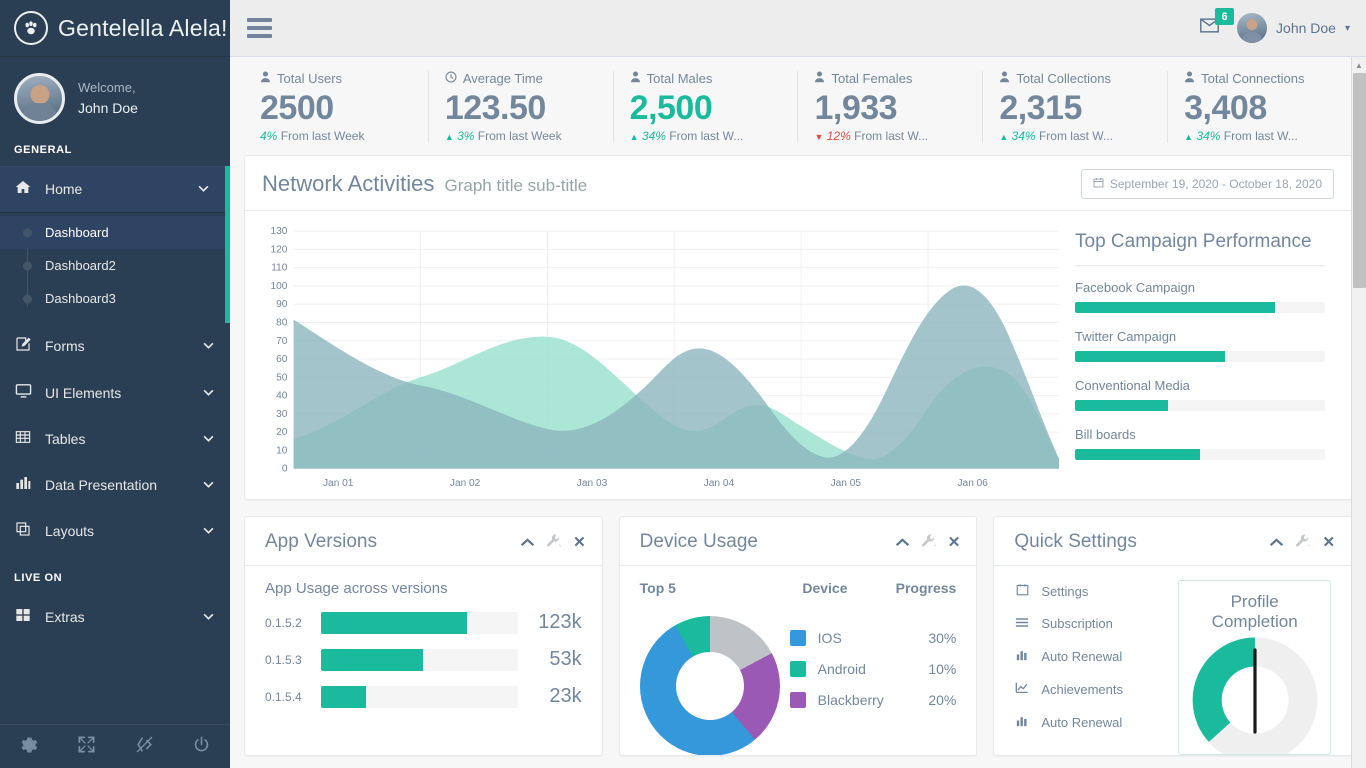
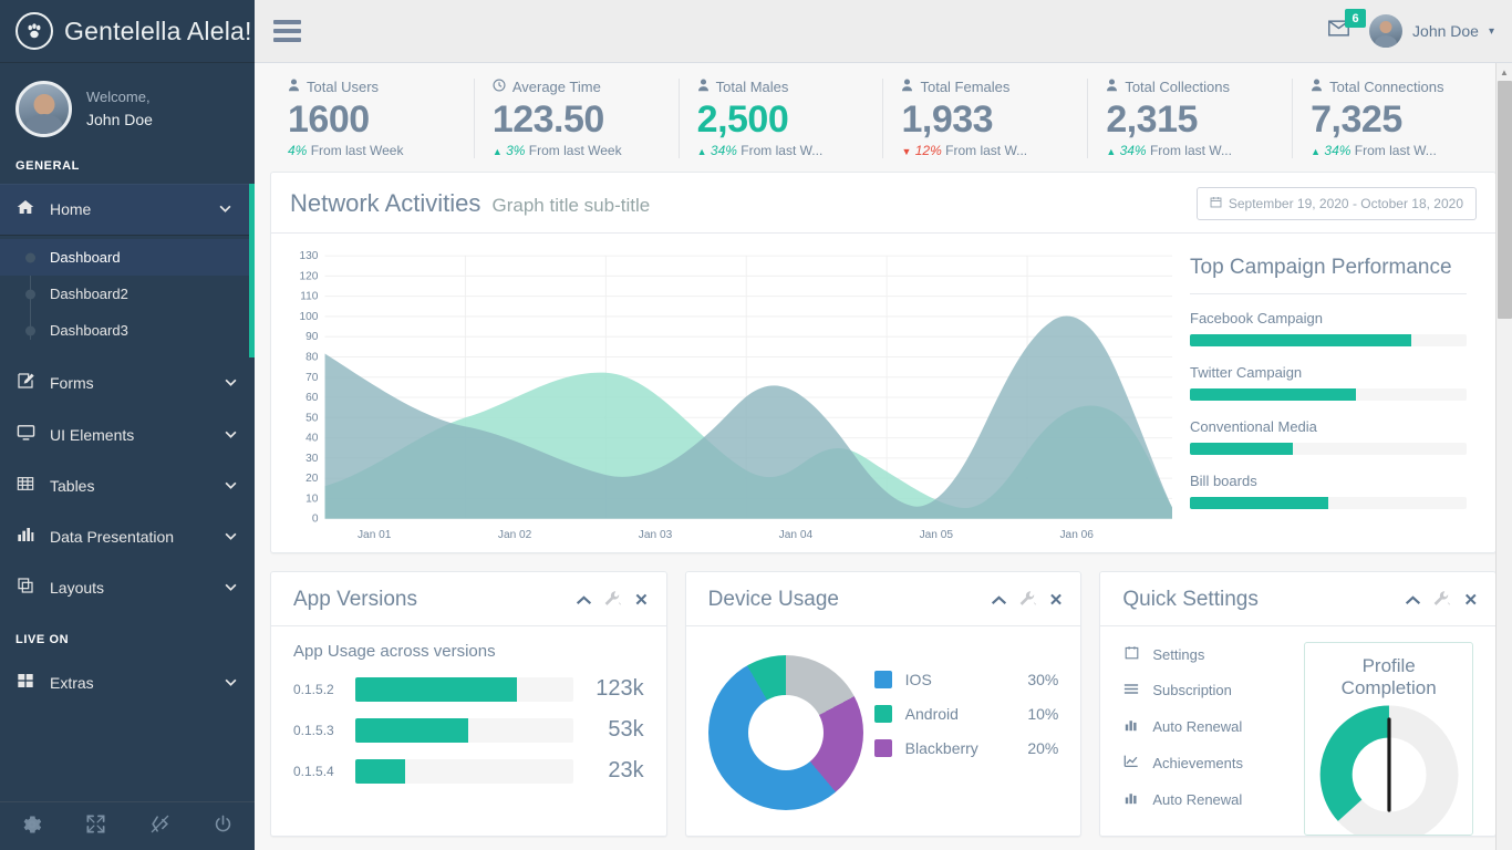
  Gentelella Alela!
  Welcome,
  John Doe
  GENERAL
  Home
  Dashboard
  Dashboard2
  Dashboard3
  Forms
  UI Elements
  Tables
  Data Presentation
  Layouts
  LIVE ON
  Extras
  6
  John Doe
  ▾
  Total Users
- 2500
+ 1600
  4% From last Week
  Average Time
  123.50
  ▲ 3% From last Week
  Total Males
  2,500
  ▲ 34% From last W...
  Total Females
  1,933
  ▼ 12% From last W...
  Total Collections
  2,315
  ▲ 34% From last W...
  Total Connections
- 3,408
+ 7,325
  ▲ 34% From last W...
  Network Activities Graph title sub-title
  September 19, 2020 - October 18, 2020
  130
  120
  110
  100
  90
  80
  70
  60
  50
  40
  30
  20
  10
  0
  Jan 01
  Jan 02
  Jan 03
  Jan 04
  Jan 05
  Jan 06
  Top Campaign Performance
  Facebook Campaign
  Twitter Campaign
  Conventional Media
  Bill boards
  App Versions
  ✕
  App Usage across versions
  0.1.5.2
  123k
  0.1.5.3
  53k
  0.1.5.4
  23k
  Device Usage
  ✕
- Top 5
- Device
- Progress
  IOS
  30%
  Android
  10%
  Blackberry
  20%
  Quick Settings
  ✕
  Settings
  Subscription
  Auto Renewal
  Achievements
  Auto Renewal
  Profile Completion
  ▲
